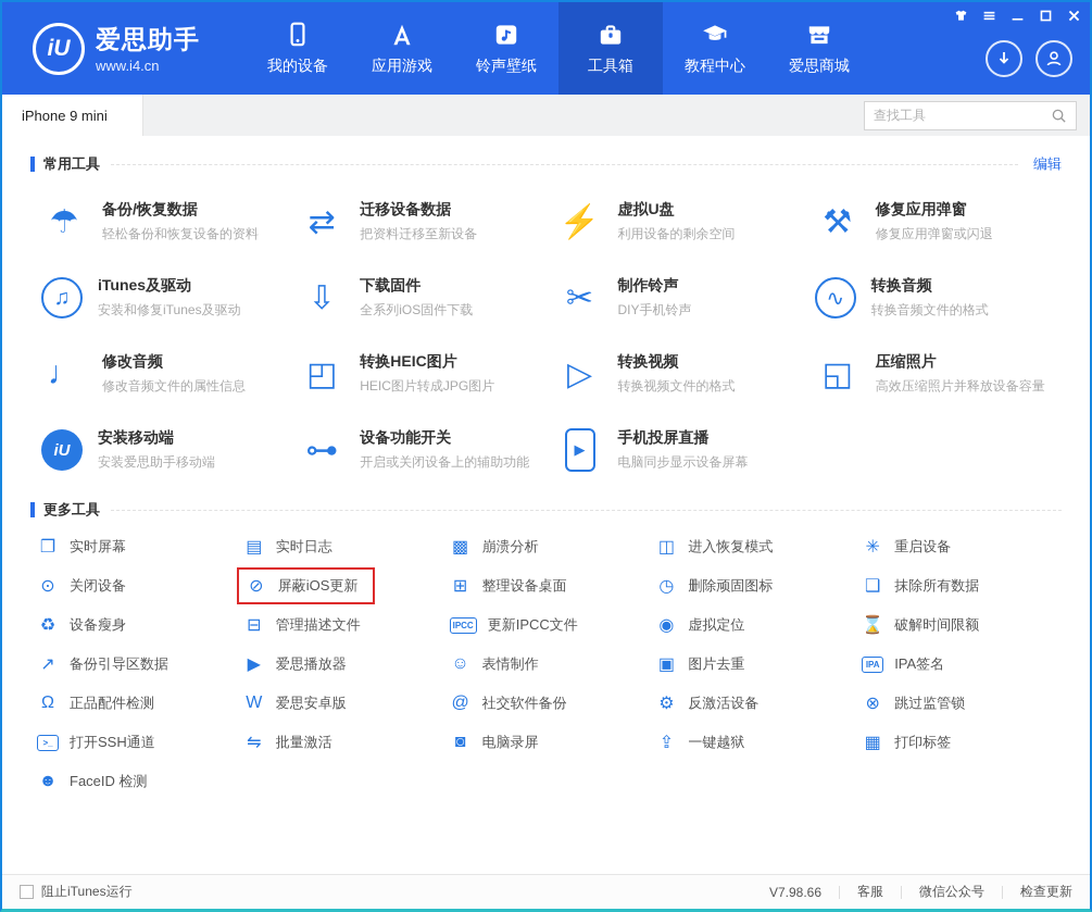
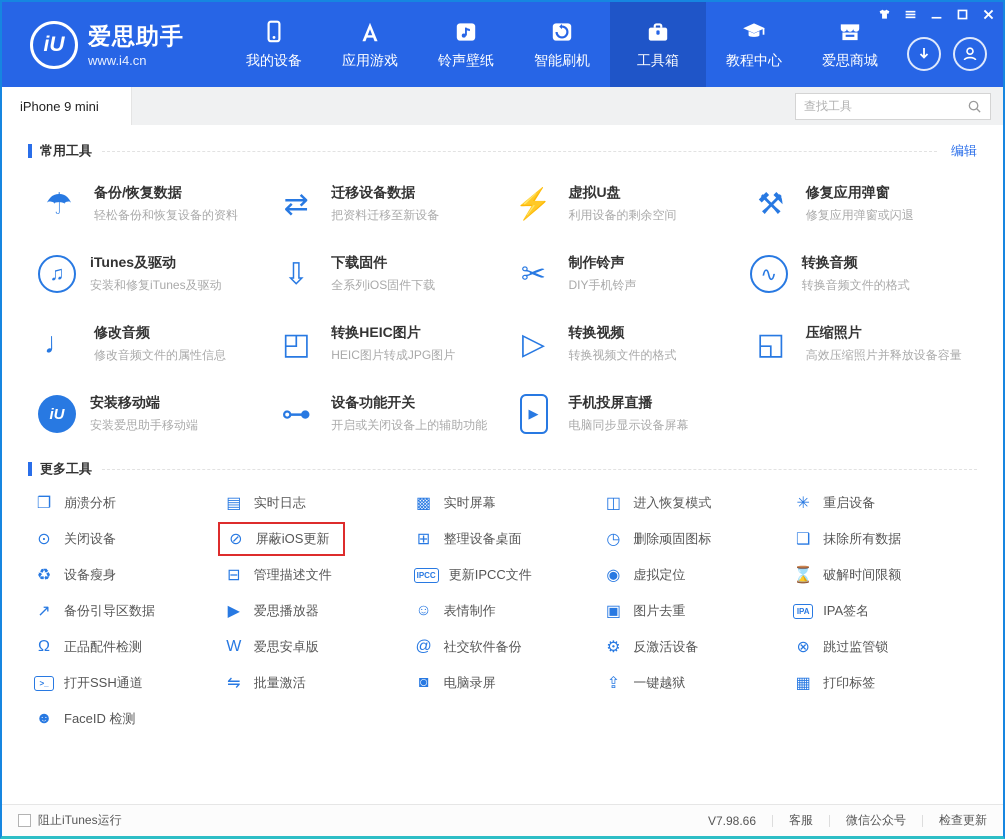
  iU
  爱思助手
  www.i4.cn
  我的设备
  应用游戏
  铃声壁纸
+ 智能刷机
  工具箱
  教程中心
  爱思商城
  iPhone 9 mini
  查找工具
  常用工具
  编辑
  ☂
  备份/恢复数据
  轻松备份和恢复设备的资料
  ⇄
  迁移设备数据
  把资料迁移至新设备
  ⚡
  虚拟U盘
  利用设备的剩余空间
  ⚒
  修复应用弹窗
  修复应用弹窗或闪退
  ♫
  iTunes及驱动
  安装和修复iTunes及驱动
  ⇩
  下载固件
  全系列iOS固件下载
  ✂
  制作铃声
  DIY手机铃声
  ∿
  转换音频
  转换音频文件的格式
  ♩
  修改音频
  修改音频文件的属性信息
  ◰
  转换HEIC图片
  HEIC图片转成JPG图片
  ▷
  转换视频
  转换视频文件的格式
  ◱
  压缩照片
  高效压缩照片并释放设备容量
  iU
  安装移动端
  安装爱思助手移动端
  ⊶
  设备功能开关
  开启或关闭设备上的辅助功能
  ▶
  手机投屏直播
  电脑同步显示设备屏幕
  更多工具
  ❐
- 实时屏幕
+ 崩溃分析
  ▤
  实时日志
  ▩
- 崩溃分析
+ 实时屏幕
  ◫
  进入恢复模式
  ✳
  重启设备
  ⊙
  关闭设备
  ⊘
  屏蔽iOS更新
  ⊞
  整理设备桌面
  ◷
  删除顽固图标
  ❑
  抹除所有数据
  ♻
  设备瘦身
  ⊟
  管理描述文件
  IPCC
  更新IPCC文件
  ◉
  虚拟定位
  ⌛
  破解时间限额
  ↗
  备份引导区数据
  ▶
  爱思播放器
  ☺
  表情制作
  ▣
  图片去重
  IPA
  IPA签名
  Ω
  正品配件检测
  W
  爱思安卓版
  @
  社交软件备份
  ⚙
  反激活设备
  ⊗
  跳过监管锁
  >_
  打开SSH通道
  ⇋
  批量激活
  ◙
  电脑录屏
  ⇪
  一键越狱
  ▦
  打印标签
  ☻
  FaceID 检测
  阻止iTunes运行
  V7.98.66
  客服
  微信公众号
  检查更新
